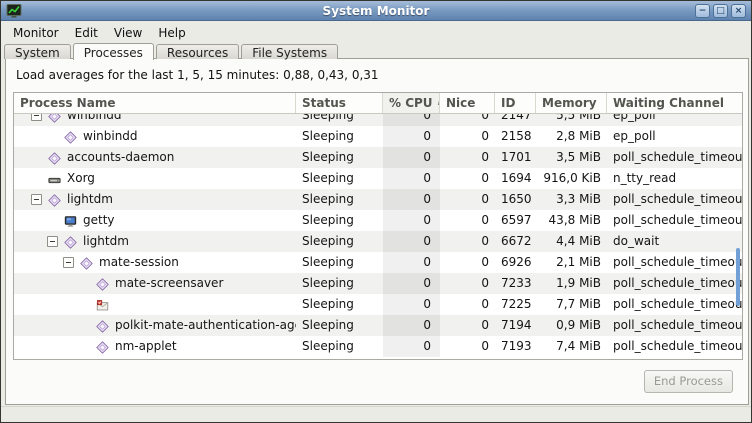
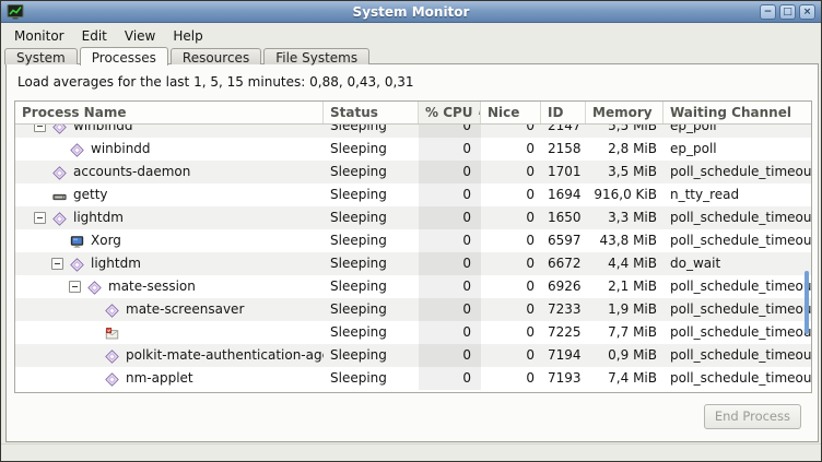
  System Monitor
  −
  □
  ×
  Monitor
  Edit
  View
  Help
  System
  Processes
  Resources
  File Systems
  Load averages for the last 1, 5, 15 minutes: 0,88, 0,43, 0,31
  Process Name
  Status
  % CPU
  Nice
  ID
  Memory
  Waiting Channel
  winbindd
  Sleeping
  0
  0
  2147
  5,5 MiB
  ep_poll
  winbindd
  Sleeping
  0
  0
  2158
  2,8 MiB
  ep_poll
  accounts-daemon
  Sleeping
  0
  0
  1701
  3,5 MiB
  poll_schedule_timeou
- Xorg
+ getty
  Sleeping
  0
  0
  1694
  916,0 KiB
  n_tty_read
  lightdm
  Sleeping
  0
  0
  1650
  3,3 MiB
  poll_schedule_timeou
- getty
+ Xorg
  Sleeping
  0
  0
  6597
  43,8 MiB
  poll_schedule_timeou
  lightdm
  Sleeping
  0
  0
  6672
  4,4 MiB
  do_wait
  mate-session
  Sleeping
  0
  0
  6926
  2,1 MiB
  poll_schedule_timeo
  mate-screensaver
  Sleeping
  0
  0
  7233
  1,9 MiB
  poll_schedule_timeo
  Sleeping
  0
  0
  7225
  7,7 MiB
  poll_schedule_timeo
  polkit-mate-authentication-ag
  Sleeping
  0
  0
  7194
  0,9 MiB
  poll_schedule_timeou
  nm-applet
  Sleeping
  0
  0
  7193
  7,4 MiB
  poll_schedule_timeou
  End Process
